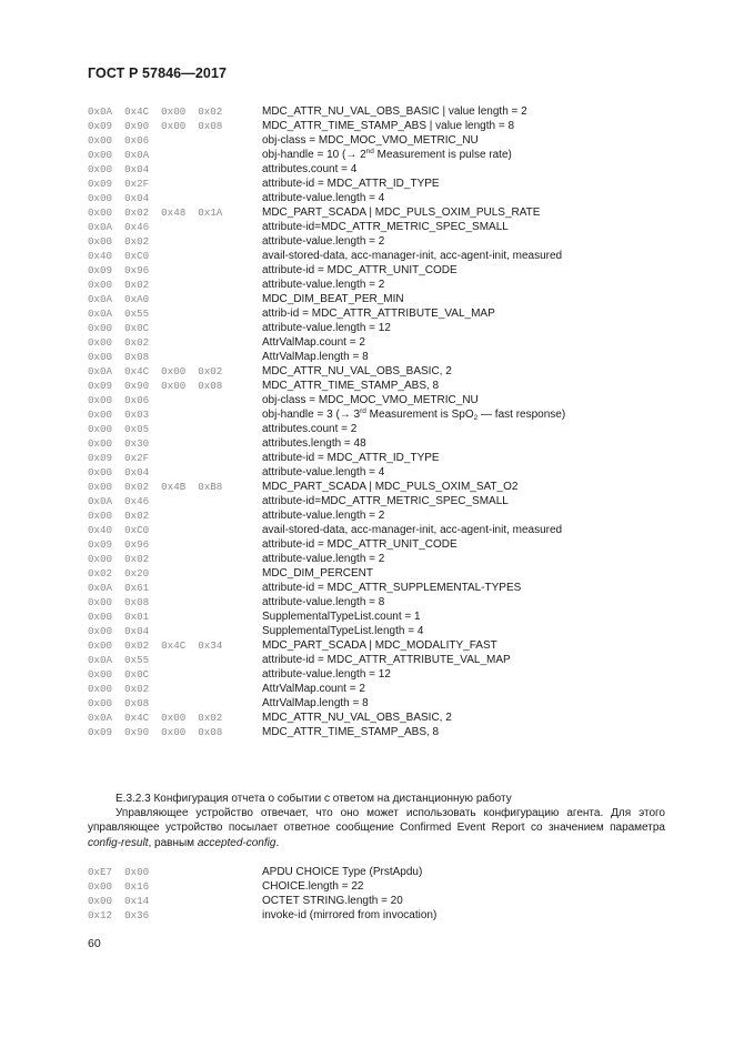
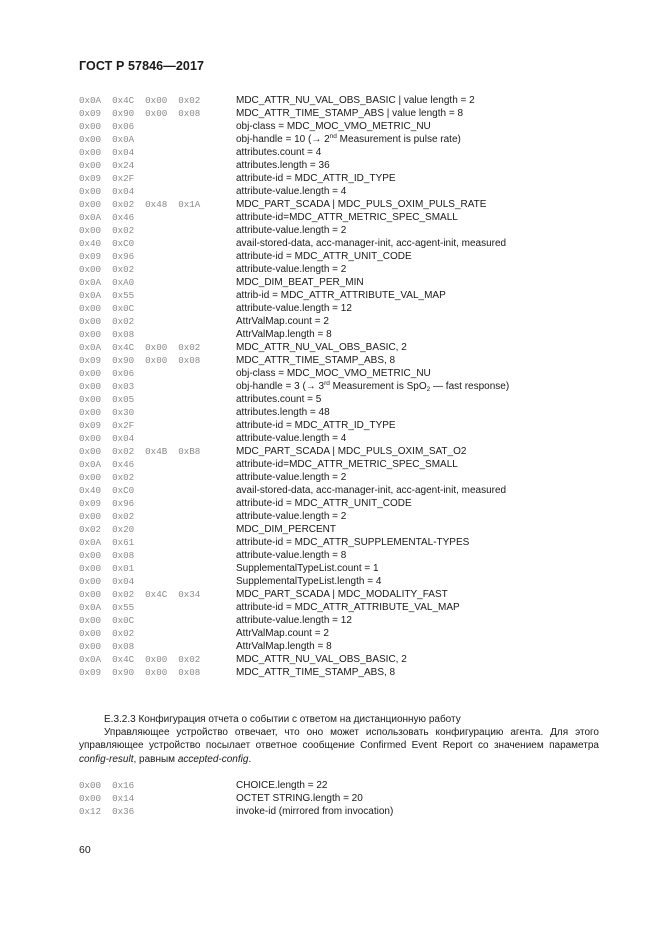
  ГОСТ Р 57846—2017
  0x0A 0x4C 0x00 0x02
  MDC_ATTR_NU_VAL_OBS_BASIC | value length = 2
  0x09 0x90 0x00 0x08
  MDC_ATTR_TIME_STAMP_ABS | value length = 8
  0x00 0x06
  obj-class = MDC_MOC_VMO_METRIC_NU
  0x00 0x0A
  obj-handle = 10 (→ 2 Measurement is pulse rate)
  0x00 0x04
  attributes.count = 4
+ 0x00 0x24
+ attributes.length = 36
  0x09 0x2F
  attribute-id = MDC_ATTR_ID_TYPE
  0x00 0x04
  attribute-value.length = 4
  0x00 0x02 0x48 0x1A
  MDC_PART_SCADA | MDC_PULS_OXIM_PULS_RATE
  0x0A 0x46
  attribute-id=MDC_ATTR_METRIC_SPEC_SMALL
  0x00 0x02
  attribute-value.length = 2
  0x40 0xC0
  avail-stored-data, acc-manager-init, acc-agent-init, measured
  0x09 0x96
  attribute-id = MDC_ATTR_UNIT_CODE
  0x00 0x02
  attribute-value.length = 2
  0x0A 0xA0
  MDC_DIM_BEAT_PER_MIN
  0x0A 0x55
  attrib-id = MDC_ATTR_ATTRIBUTE_VAL_MAP
  0x00 0x0C
  attribute-value.length = 12
  0x00 0x02
  AttrValMap.count = 2
  0x00 0x08
  AttrValMap.length = 8
  0x0A 0x4C 0x00 0x02
  MDC_ATTR_NU_VAL_OBS_BASIC, 2
  0x09 0x90 0x00 0x08
  MDC_ATTR_TIME_STAMP_ABS, 8
  0x00 0x06
  obj-class = MDC_MOC_VMO_METRIC_NU
  0x00 0x03
  obj-handle = 3 (→ 3 Measurement is SpO — fast response)
  0x00 0x05
- attributes.count = 2
+ attributes.count = 5
  0x00 0x30
  attributes.length = 48
  0x09 0x2F
  attribute-id = MDC_ATTR_ID_TYPE
  0x00 0x04
  attribute-value.length = 4
  0x00 0x02 0x4B 0xB8
  MDC_PART_SCADA | MDC_PULS_OXIM_SAT_O2
  0x0A 0x46
  attribute-id=MDC_ATTR_METRIC_SPEC_SMALL
  0x00 0x02
  attribute-value.length = 2
  0x40 0xC0
  avail-stored-data, acc-manager-init, acc-agent-init, measured
  0x09 0x96
  attribute-id = MDC_ATTR_UNIT_CODE
  0x00 0x02
  attribute-value.length = 2
  0x02 0x20
  MDC_DIM_PERCENT
  0x0A 0x61
  attribute-id = MDC_ATTR_SUPPLEMENTAL-TYPES
  0x00 0x08
  attribute-value.length = 8
  0x00 0x01
  SupplementalTypeList.count = 1
  0x00 0x04
  SupplementalTypeList.length = 4
  0x00 0x02 0x4C 0x34
  MDC_PART_SCADA | MDC_MODALITY_FAST
  0x0A 0x55
  attribute-id = MDC_ATTR_ATTRIBUTE_VAL_MAP
  0x00 0x0C
  attribute-value.length = 12
  0x00 0x02
  AttrValMap.count = 2
  0x00 0x08
  AttrValMap.length = 8
  0x0A 0x4C 0x00 0x02
  MDC_ATTR_NU_VAL_OBS_BASIC, 2
  0x09 0x90 0x00 0x08
  MDC_ATTR_TIME_STAMP_ABS, 8
  Е.3.2.3 Конфигурация отчета о событии с ответом на дистанционную работу
  Управляющее устройство отвечает, что оно может использовать конфигурацию агента. Для этого управляющее устройство посылает ответное сообщение Confirmed Event Report со значением параметра config-result, равным accepted-config.
- 0xE7 0x00
- APDU CHOICE Type (PrstApdu)
  0x00 0x16
  CHOICE.length = 22
  0x00 0x14
  OCTET STRING.length = 20
  0x12 0x36
  invoke-id (mirrored from invocation)
  60
